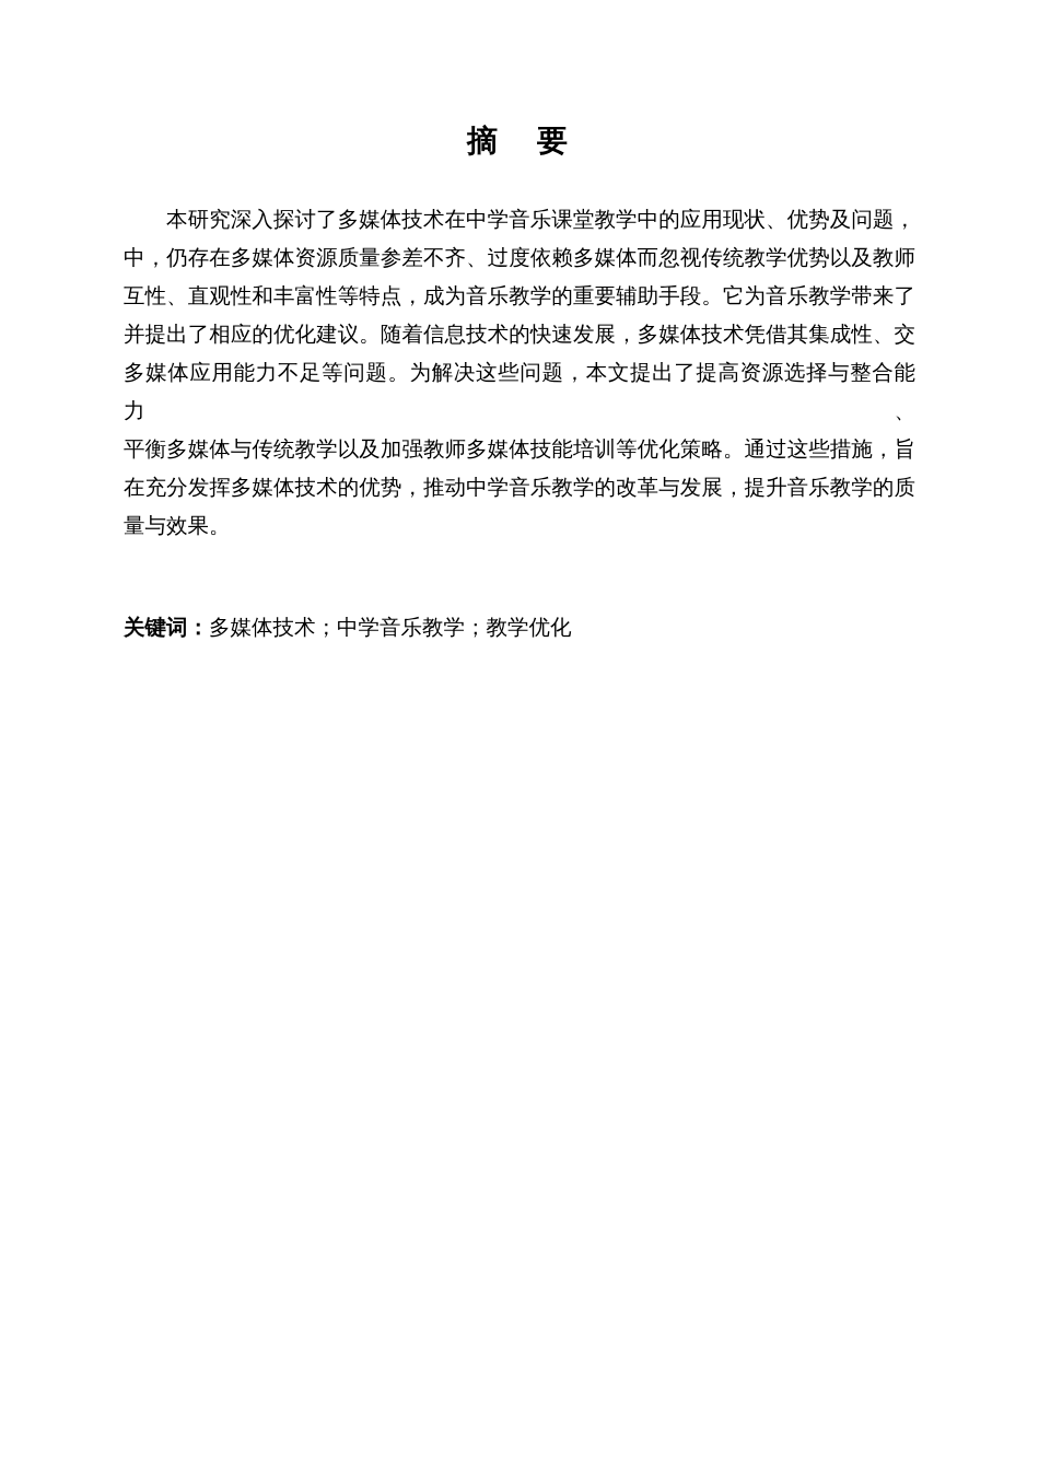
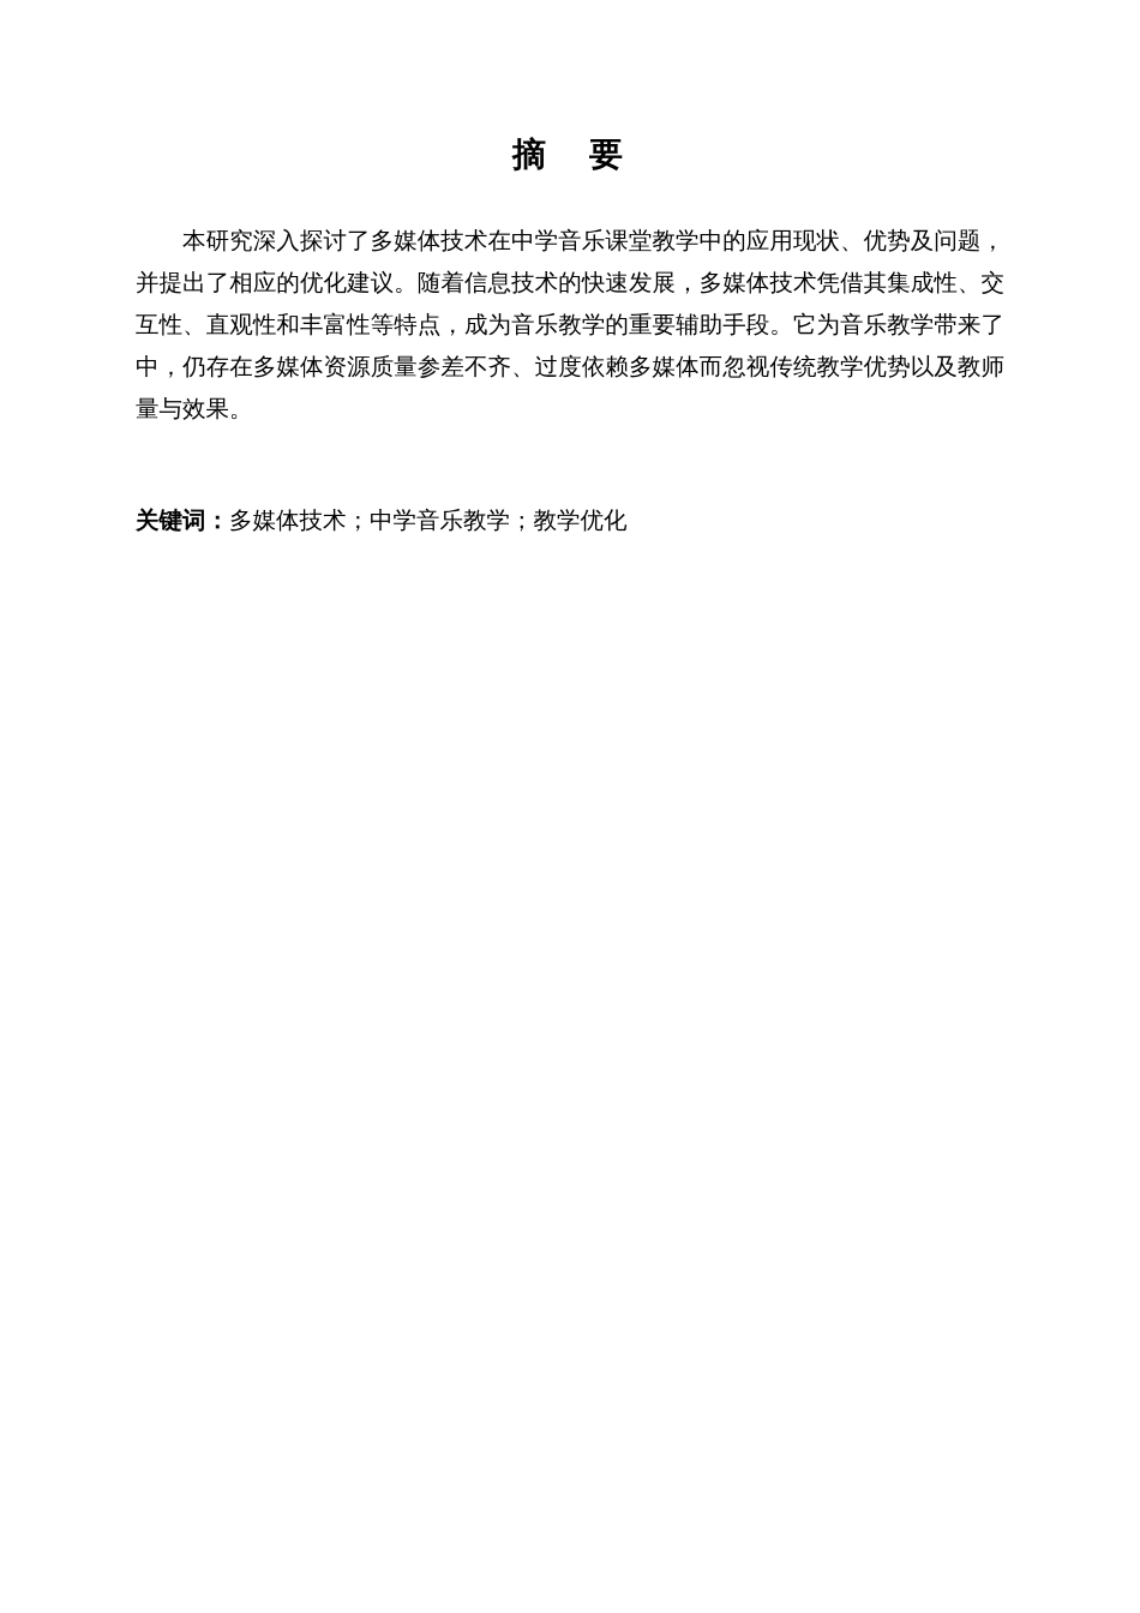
  摘 要
  本研究深入探讨了多媒体技术在中学音乐课堂教学中的应用现状、优势及问题，
- 中，仍存在多媒体资源质量参差不齐、过度依赖多媒体而忽视传统教学优势以及教师
+ 并提出了相应的优化建议。随着信息技术的快速发展，多媒体技术凭借其集成性、交
  互性、直观性和丰富性等特点，成为音乐教学的重要辅助手段。它为音乐教学带来了
- 并提出了相应的优化建议。随着信息技术的快速发展，多媒体技术凭借其集成性、交
+ 中，仍存在多媒体资源质量参差不齐、过度依赖多媒体而忽视传统教学优势以及教师
- 多媒体应用能力不足等问题。为解决这些问题，本文提出了提高资源选择与整合能力、
- 平衡多媒体与传统教学以及加强教师多媒体技能培训等优化策略。通过这些措施，旨
- 在充分发挥多媒体技术的优势，推动中学音乐教学的改革与发展，提升音乐教学的质
  量与效果。
  关键词：多媒体技术；中学音乐教学；教学优化
